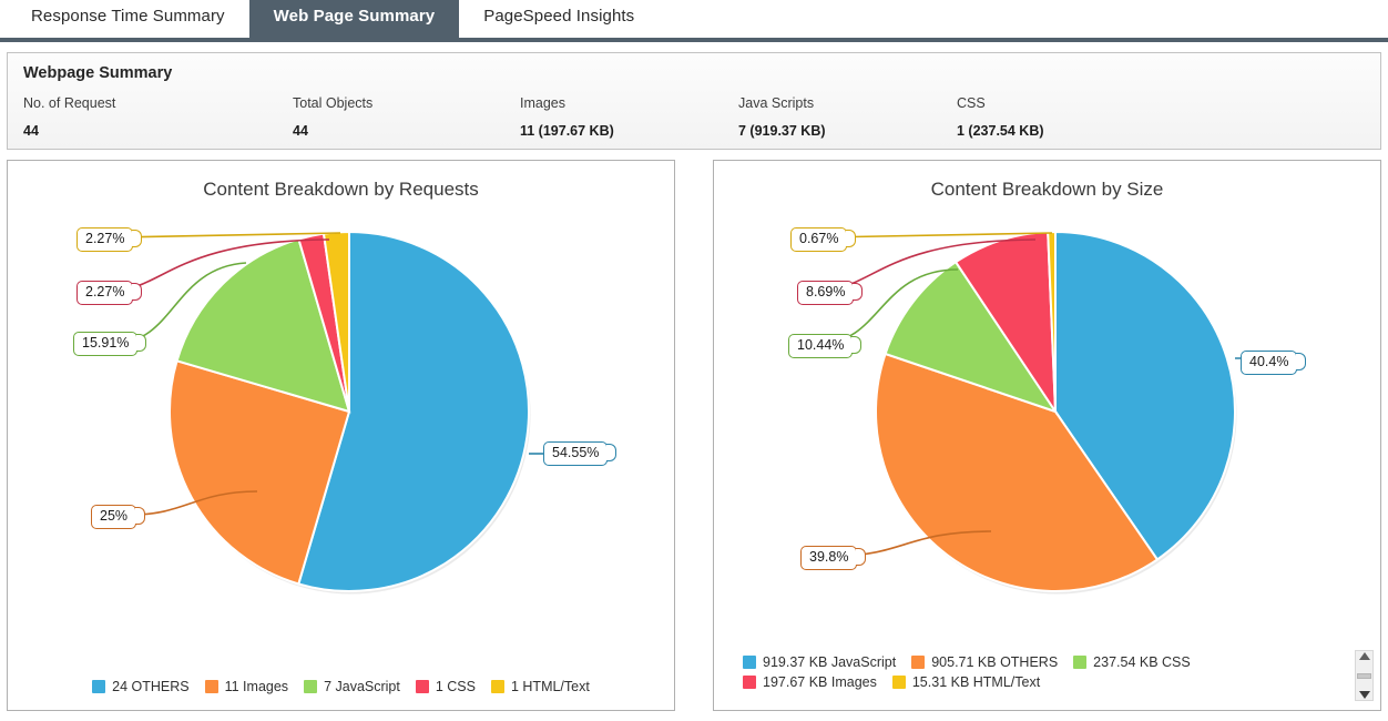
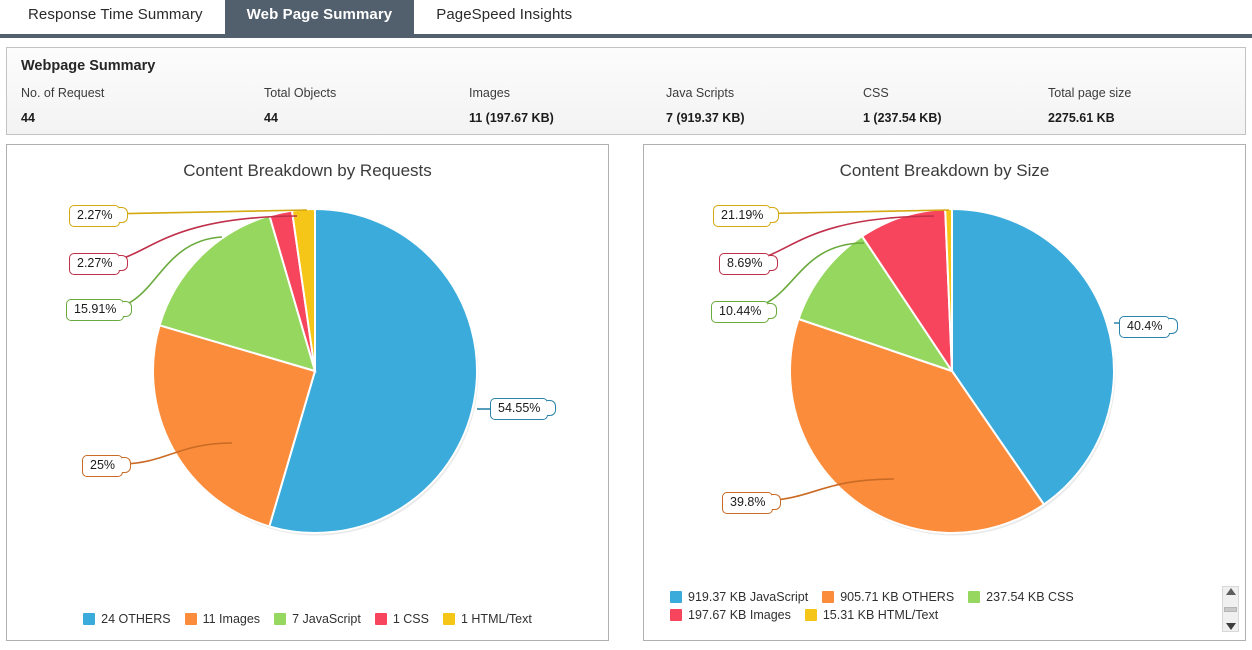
  Response Time Summary
  Web Page Summary
  PageSpeed Insights
  Webpage Summary
  No. of Request
  44
  Total Objects
  44
  Images
  11 (197.67 KB)
  Java Scripts
  7 (919.37 KB)
  CSS
  1 (237.54 KB)
+ Total page size
+ 2275.61 KB
  Content Breakdown by Requests
  24 OTHERS
  11 Images
  7 JavaScript
  1 CSS
  1 HTML/Text
  Content Breakdown by Size
  919.37 KB JavaScript
  905.71 KB OTHERS
  237.54 KB CSS
  197.67 KB Images
  15.31 KB HTML/Text
  2.27%
  2.27%
  15.91%
  25%
  54.55%
- 0.67%
+ 21.19%
  8.69%
  10.44%
  39.8%
  40.4%
